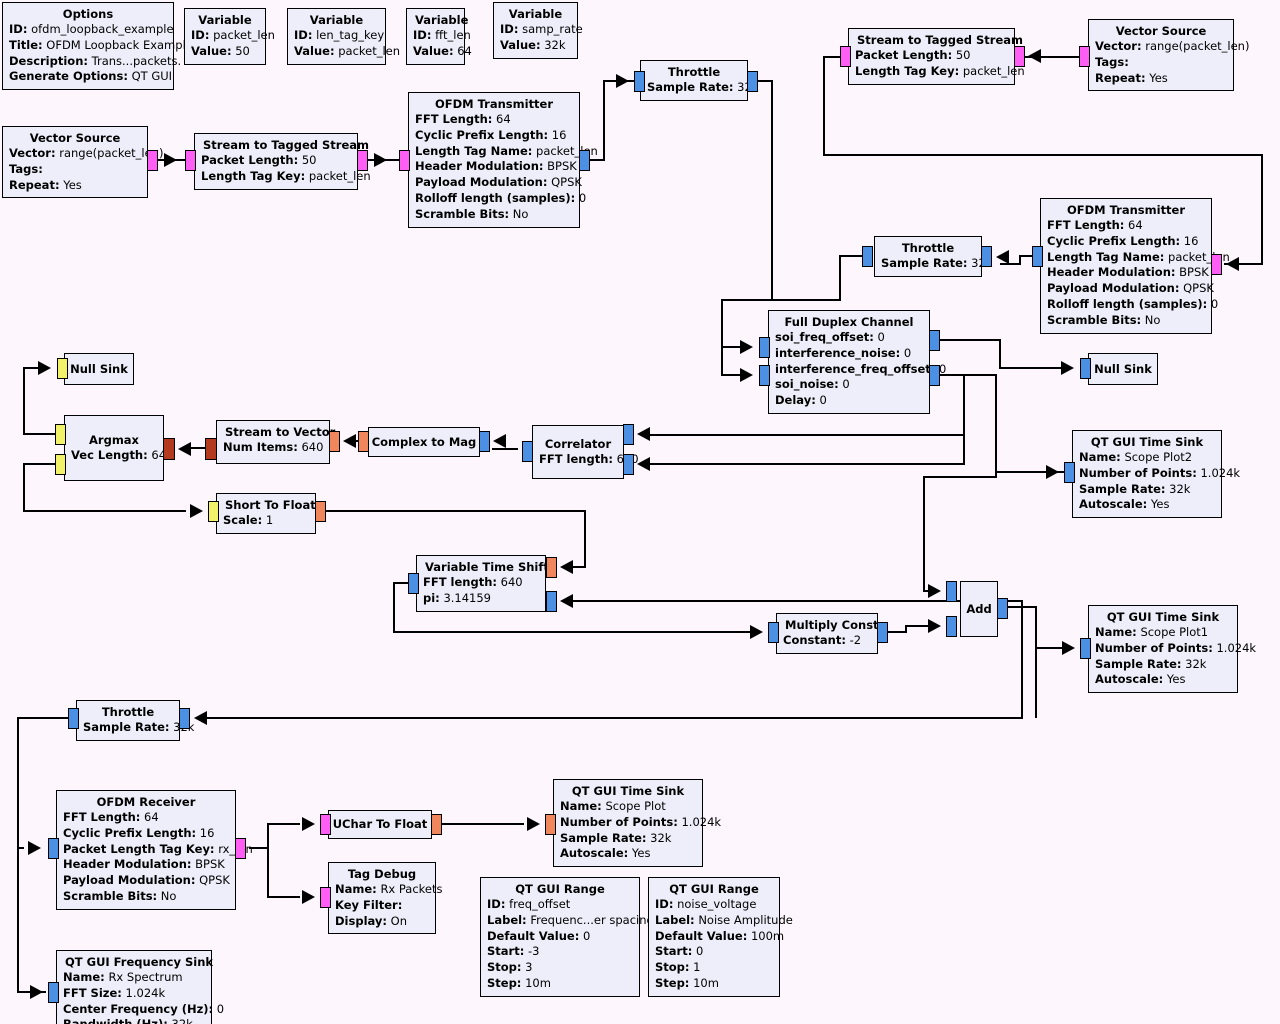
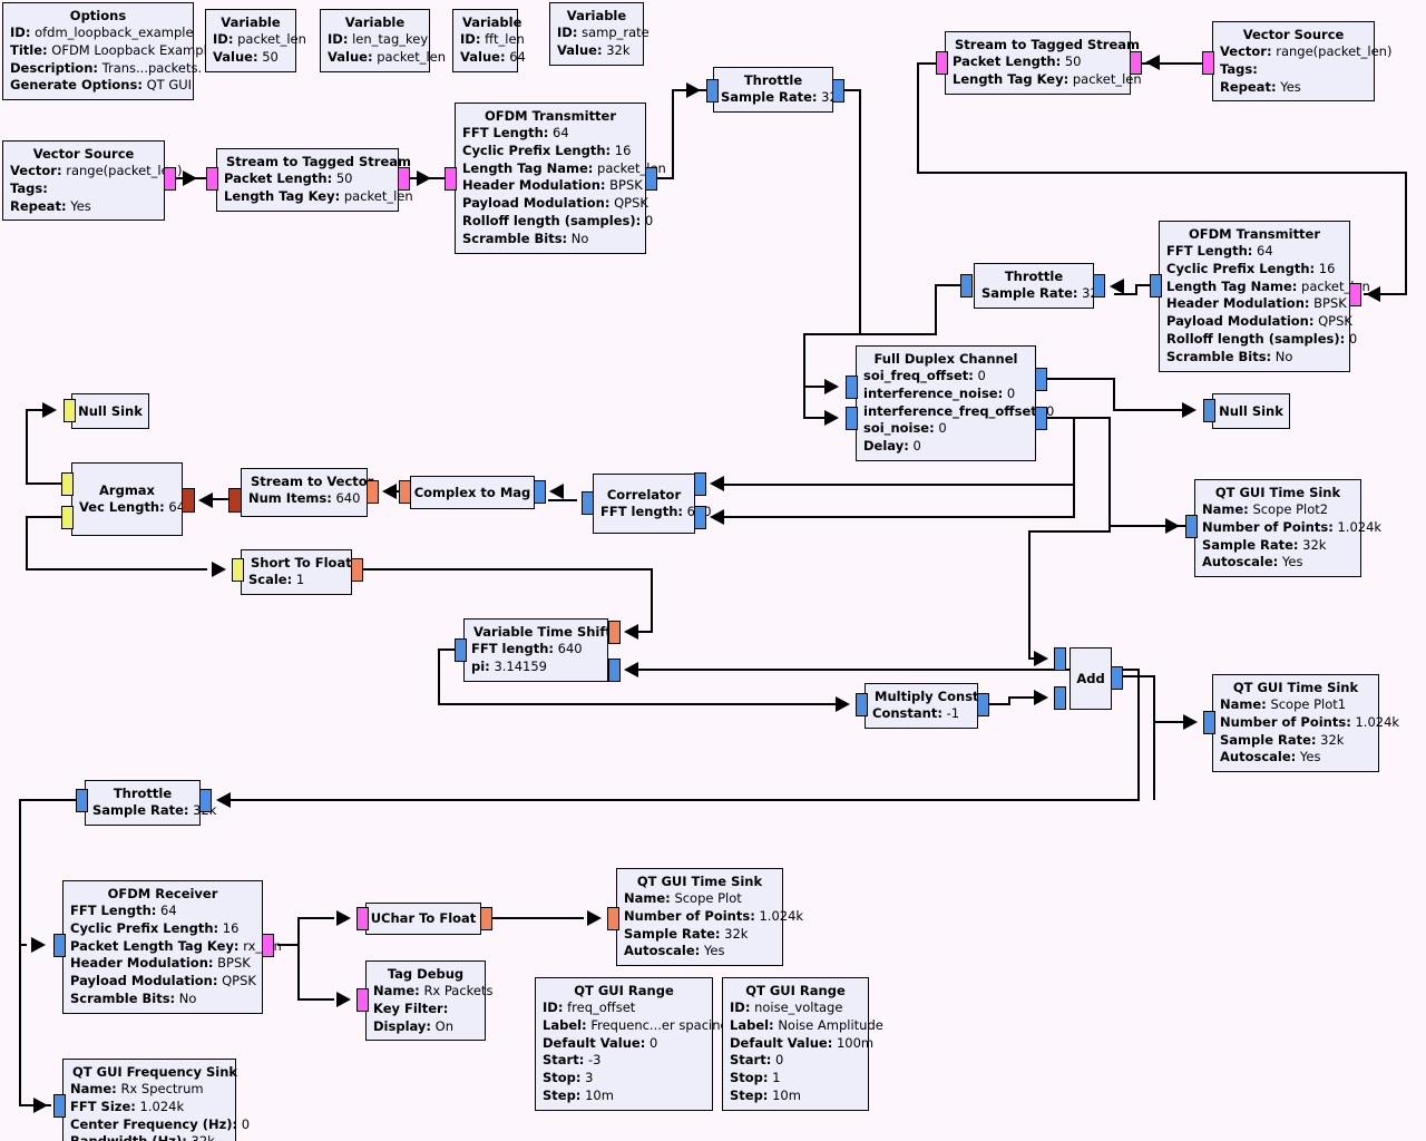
  Options
  ID: ofdm_loopback_example
  Title: OFDM Loopback Examp
  Description: Trans...packets.
  Generate Options: QT GUI
  Variable
  ID: packet_len
  Value: 50
  Variable
  ID: len_tag_key
  Value: packet_len
  Variable
  ID: fft_len
  Value: 64
  Variable
  ID: samp_rate
  Value: 32k
  Vector Source
  Vector: range(packet_l)
  Tags:
  Repeat: Yes
  Stream to Tagged Stream
  Packet Length: 50
  Length Tag Key: packet_len
  OFDM Transmitter
  FFT Length: 64
  Cyclic Prefix Length: 16
  Length Tag Name: packet_n
  Header Modulation: BPSK
  Payload Modulation: QPSK
  Rolloff length (samples): 0
  Scramble Bits: No
  Throttle
  Sample Rate: 3
  Stream to Tagged Stream
  Packet Length: 50
  Length Tag Key: packet_len
  Vector Source
  Vector: range(packet_len)
  Tags:
  Repeat: Yes
  OFDM Transmitter
  FFT Length: 64
  Cyclic Prefix Length: 16
  Length Tag Name: packet_n
  Header Modulation: BPSK
  Payload Modulation: QPSK
  Rolloff length (samples): 0
  Scramble Bits: No
  Throttle
  Sample Rate: 3
  Full Duplex Channel
  soi_freq_offset: 0
  interference_noise: 0
  interference_freq_offset 0
  soi_noise: 0
  Delay: 0
  Null Sink
  Null Sink
  Argmax
  Vec Length: 6
  Stream to Vecto
  Num Items: 640
  Complex to Mag
  Correlator
  FFT length: 60
  QT GUI Time Sink
  Name: Scope Plot2
  Number of Points: 1.024k
  Sample Rate: 32k
  Autoscale: Yes
  Short To Float
  Scale: 1
  Variable Time Shif
  FFT length: 640
  pi: 3.14159
  Multiply Const
- Constant: -2
+ Constant: -1
  Add
  QT GUI Time Sink
  Name: Scope Plot1
  Number of Points: 1.024k
  Sample Rate: 32k
  Autoscale: Yes
  Throttle
  Sample Rate: 3k
  OFDM Receiver
  FFT Length: 64
  Cyclic Prefix Length: 16
  Packet Length Tag Key: rx_n
  Header Modulation: BPSK
  Payload Modulation: QPSK
  Scramble Bits: No
  UChar To Float
  Tag Debug
  Name: Rx Packets
  Key Filter:
  Display: On
  QT GUI Time Sink
  Name: Scope Plot
  Number of Points: 1.024k
  Sample Rate: 32k
  Autoscale: Yes
  QT GUI Range
  ID: freq_offset
  Label: Frequenc...er spacin
  Default Value: 0
  Start: -3
  Stop: 3
  Step: 10m
  QT GUI Range
  ID: noise_voltage
  Label: Noise Amplitude
  Default Value: 100m
  Start: 0
  Stop: 1
  Step: 10m
  QT GUI Frequency Sink
  Name: Rx Spectrum
  FFT Size: 1.024k
  Center Frequency (Hz): 0
